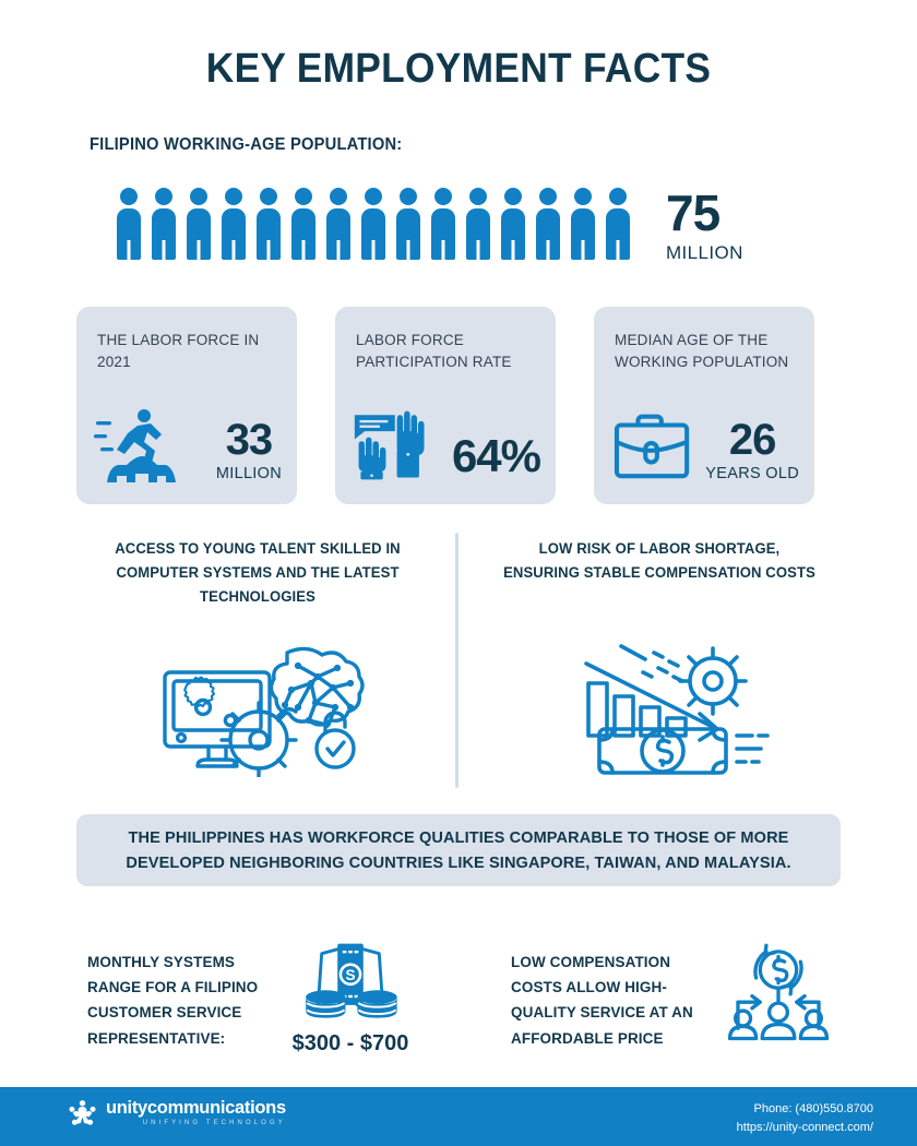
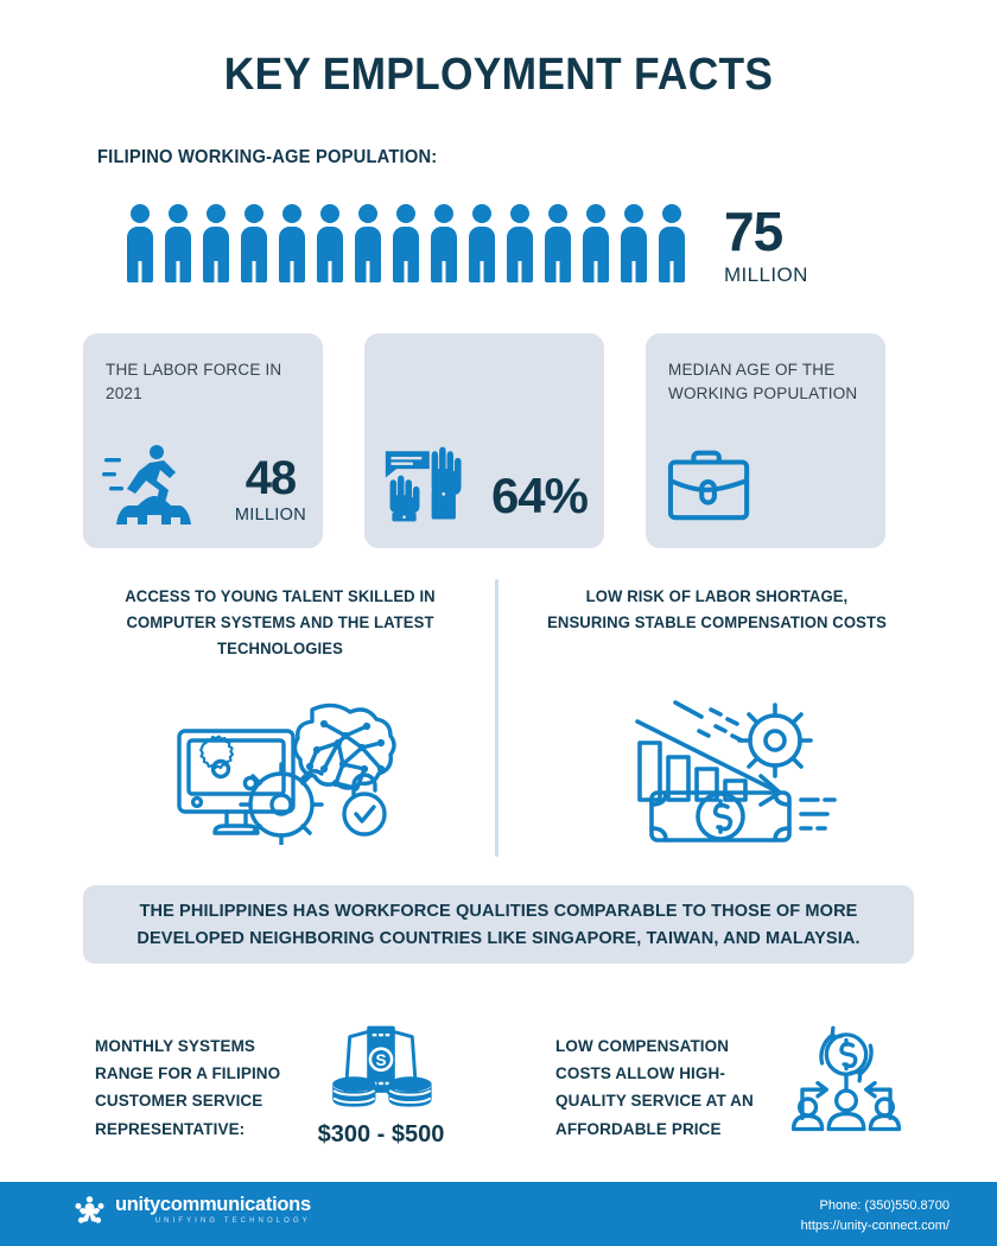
  KEY EMPLOYMENT FACTS
  FILIPINO WORKING-AGE POPULATION:
  75
  MILLION
  THE LABOR FORCE IN 2021
- 33
+ 48
  MILLION
- LABOR FORCE PARTICIPATION RATE
  64%
  MEDIAN AGE OF THE WORKING POPULATION
- 26
- YEARS OLD
  ACCESS TO YOUNG TALENT SKILLED IN COMPUTER SYSTEMS AND THE LATEST TECHNOLOGIES
  LOW RISK OF LABOR SHORTAGE, ENSURING STABLE COMPENSATION COSTS
  THE PHILIPPINES HAS WORKFORCE QUALITIES COMPARABLE TO THOSE OF MORE DEVELOPED NEIGHBORING COUNTRIES LIKE SINGAPORE, TAIWAN, AND MALAYSIA.
  MONTHLY SYSTEMS RANGE FOR A FILIPINO CUSTOMER SERVICE REPRESENTATIVE:
  S
- $300 - $700
+ $300 - $500
  LOW COMPENSATION COSTS ALLOW HIGH-QUALITY SERVICE AT AN AFFORDABLE PRICE
  unitycommunications
- Phone: (480)550.8700
+ Phone: (350)550.8700
  https://unity-connect.com/
